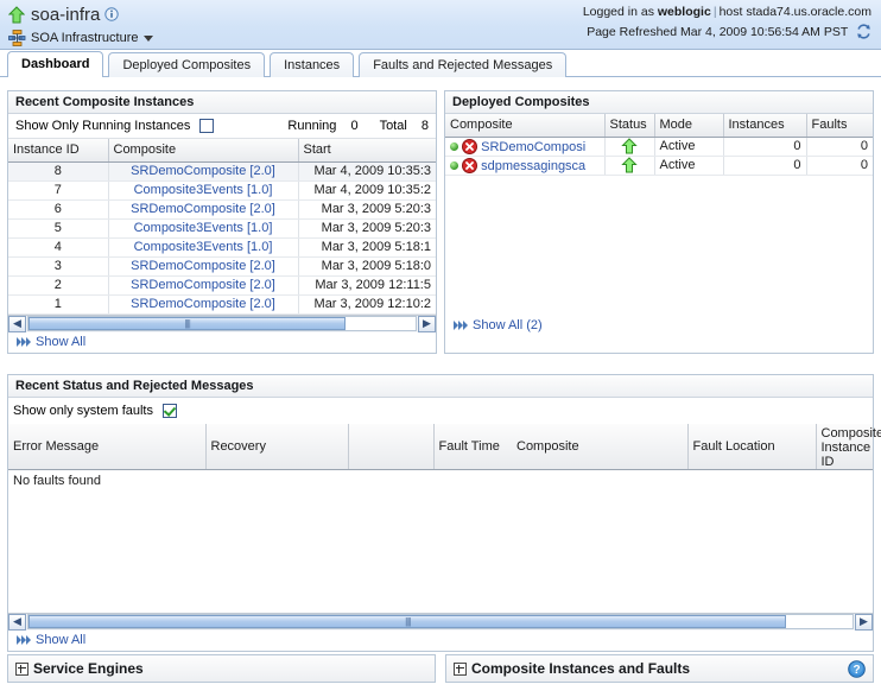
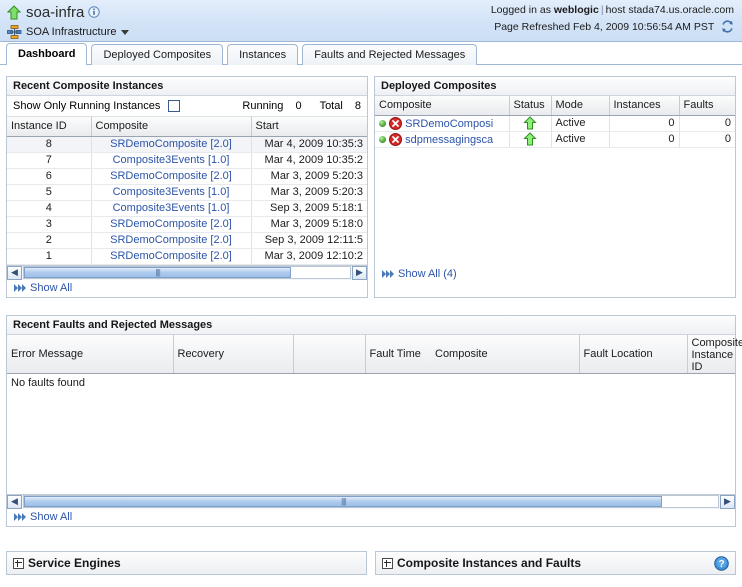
  soa-infra
  SOA Infrastructure
  Logged in as weblogic | host stada74.us.oracle.com
- Page Refreshed Mar 4, 2009 10:56:54 AM PST
+ Page Refreshed Feb 4, 2009 10:56:54 AM PST
  Dashboard
  Deployed Composites
  Instances
  Faults and Rejected Messages
  Recent Composite Instances
  Show Only Running Instances
  Running 0
  Total 8
  Instance ID	Composite	Start
  8	SRDemoComposite [2.0]	Mar 4, 2009 10:35:3
  7	Composite3Events [1.0]	Mar 4, 2009 10:35:2
  6	SRDemoComposite [2.0]	Mar 3, 2009 5:20:3
  5	Composite3Events [1.0]	Mar 3, 2009 5:20:3
- 4	Composite3Events [1.0]	Mar 3, 2009 5:18:1
+ 4	Composite3Events [1.0]	Sep 3, 2009 5:18:1
  3	SRDemoComposite [2.0]	Mar 3, 2009 5:18:0
- 2	SRDemoComposite [2.0]	Mar 3, 2009 12:11:5
+ 2	SRDemoComposite [2.0]	Sep 3, 2009 12:11:5
  1	SRDemoComposite [2.0]	Mar 3, 2009 12:10:2
  ◀
  ||||
  ▶
  Show All
  Deployed Composites
  Composite	Status	Mode	Instances	Faults
  SRDemoComposi		Active	0	0
  sdpmessagingsca		Active	0	0
- Show All (2)
+ Show All (4)
- Recent Status and Rejected Messages
+ Recent Faults and Rejected Messages
- Show only system faults
  Error Message	Recovery		Fault Time	Composite	Fault Location	Composite Instance ID
  No faults found
  ◀
  ||||
  ▶
  Show All
  Service Engines
  Composite Instances and Faults
  ?
